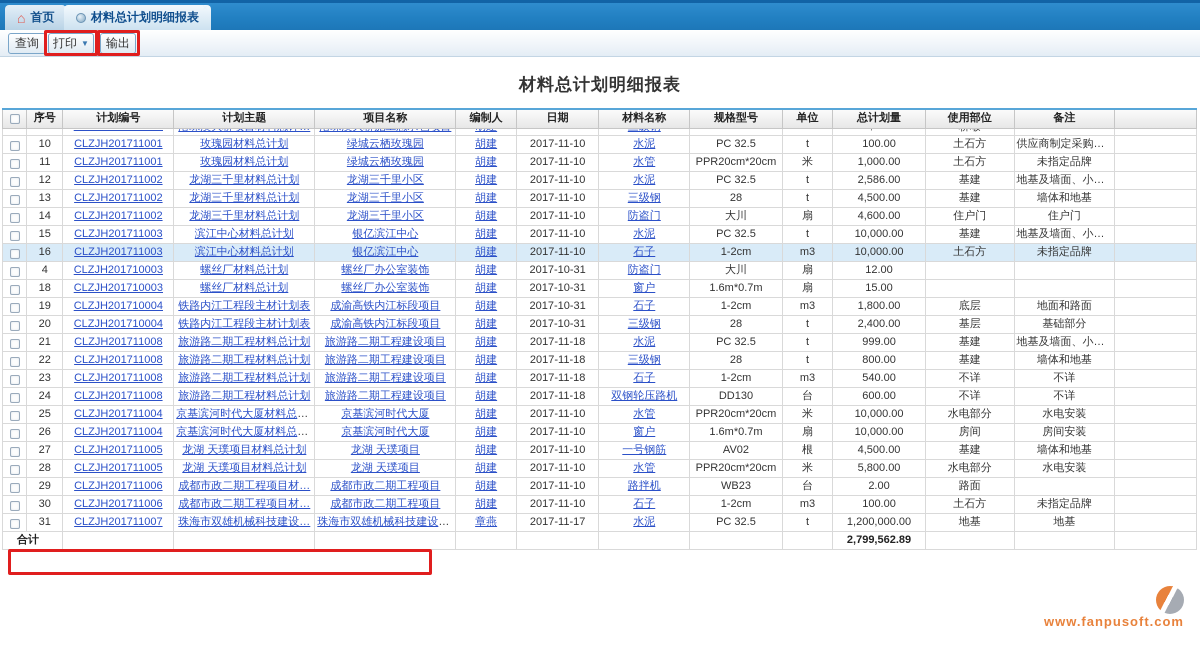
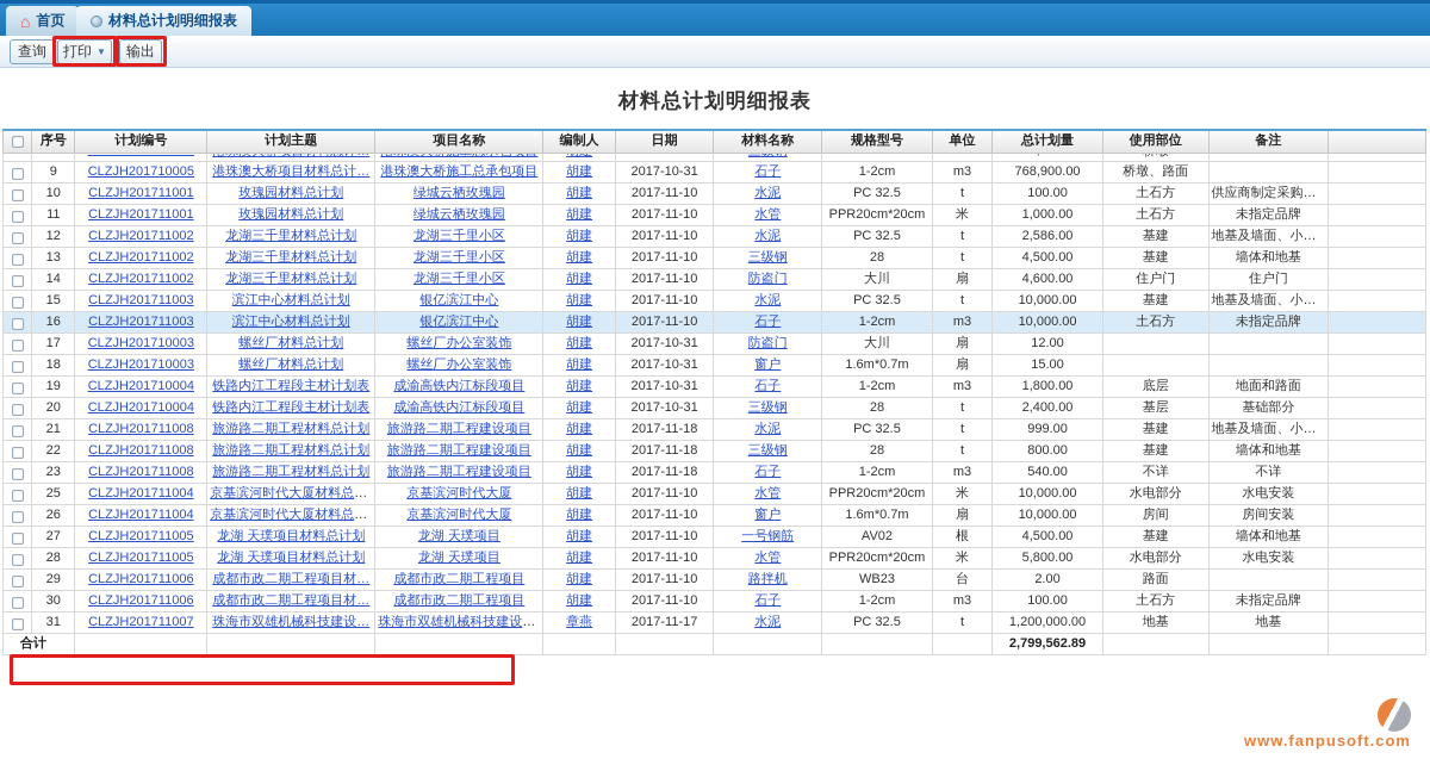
  ⌂
  首页
  材料总计划明细报表
  ×
  查询
  打印
  ▼
  输出
  材料总计划明细报表
  	序号	计划编号	计划主题	项目名称	编制人	日期	材料名称	规格型号	单位	总计划量	使用部位	备注
+ 	9	CLZJH201710005	港珠澳大桥项目材料总计…	港珠澳大桥施工总承包项目	胡建	2017-10-31	石子	1-2cm	m3	768,900.00	桥墩、路面
  	10	CLZJH201711001	玫瑰园材料总计划	绿城云栖玫瑰园	胡建	2017-11-10	水泥	PC 32.5	t	100.00	土石方	供应商制定采购品牌
  	11	CLZJH201711001	玫瑰园材料总计划	绿城云栖玫瑰园	胡建	2017-11-10	水管	PPR20cm*20cm	米	1,000.00	土石方	未指定品牌
  	12	CLZJH201711002	龙湖三千里材料总计划	龙湖三千里小区	胡建	2017-11-10	水泥	PC 32.5	t	2,586.00	基建	地基及墙面、小区地
  	13	CLZJH201711002	龙湖三千里材料总计划	龙湖三千里小区	胡建	2017-11-10	三级钢	28	t	4,500.00	基建	墙体和地基
  	14	CLZJH201711002	龙湖三千里材料总计划	龙湖三千里小区	胡建	2017-11-10	防盗门	大川	扇	4,600.00	住户门	住户门
  	15	CLZJH201711003	滨江中心材料总计划	银亿滨江中心	胡建	2017-11-10	水泥	PC 32.5	t	10,000.00	基建	地基及墙面、小区地
  	16	CLZJH201711003	滨江中心材料总计划	银亿滨江中心	胡建	2017-11-10	石子	1-2cm	m3	10,000.00	土石方	未指定品牌
- 	4	CLZJH201710003	螺丝厂材料总计划	螺丝厂办公室装饰	胡建	2017-10-31	防盗门	大川	扇	12.00
+ 	17	CLZJH201710003	螺丝厂材料总计划	螺丝厂办公室装饰	胡建	2017-10-31	防盗门	大川	扇	12.00
  	18	CLZJH201710003	螺丝厂材料总计划	螺丝厂办公室装饰	胡建	2017-10-31	窗户	1.6m*0.7m	扇	15.00
  	19	CLZJH201710004	铁路内江工程段主材计划表	成渝高铁内江标段项目	胡建	2017-10-31	石子	1-2cm	m3	1,800.00	底层	地面和路面
  	20	CLZJH201710004	铁路内江工程段主材计划表	成渝高铁内江标段项目	胡建	2017-10-31	三级钢	28	t	2,400.00	基层	基础部分
  	21	CLZJH201711008	旅游路二期工程材料总计划	旅游路二期工程建设项目	胡建	2017-11-18	水泥	PC 32.5	t	999.00	基建	地基及墙面、小区地
  	22	CLZJH201711008	旅游路二期工程材料总计划	旅游路二期工程建设项目	胡建	2017-11-18	三级钢	28	t	800.00	基建	墙体和地基
  	23	CLZJH201711008	旅游路二期工程材料总计划	旅游路二期工程建设项目	胡建	2017-11-18	石子	1-2cm	m3	540.00	不详	不详
- 	24	CLZJH201711008	旅游路二期工程材料总计划	旅游路二期工程建设项目	胡建	2017-11-18	双钢轮压路机	DD130	台	600.00	不详	不详
  	25	CLZJH201711004	京基滨河时代大厦材料总计划	京基滨河时代大厦	胡建	2017-11-10	水管	PPR20cm*20cm	米	10,000.00	水电部分	水电安装
  	26	CLZJH201711004	京基滨河时代大厦材料总计划	京基滨河时代大厦	胡建	2017-11-10	窗户	1.6m*0.7m	扇	10,000.00	房间	房间安装
  	27	CLZJH201711005	龙湖 天璞项目材料总计划	龙湖 天璞项目	胡建	2017-11-10	一号钢筋	AV02	根	4,500.00	基建	墙体和地基
  	28	CLZJH201711005	龙湖 天璞项目材料总计划	龙湖 天璞项目	胡建	2017-11-10	水管	PPR20cm*20cm	米	5,800.00	水电部分	水电安装
  	29	CLZJH201711006	成都市政二期工程项目材…	成都市政二期工程项目	胡建	2017-11-10	路拌机	WB23	台	2.00	路面
  	30	CLZJH201711006	成都市政二期工程项目材…	成都市政二期工程项目	胡建	2017-11-10	石子	1-2cm	m3	100.00	土石方	未指定品牌
  	31	CLZJH201711007	珠海市双雄机械科技建设…	珠海市双雄机械科技建设项目	章燕	2017-11-17	水泥	PC 32.5	t	1,200,000.00	地基	地基
  合计									2,799,562.89
  www.fanpusoft.com
